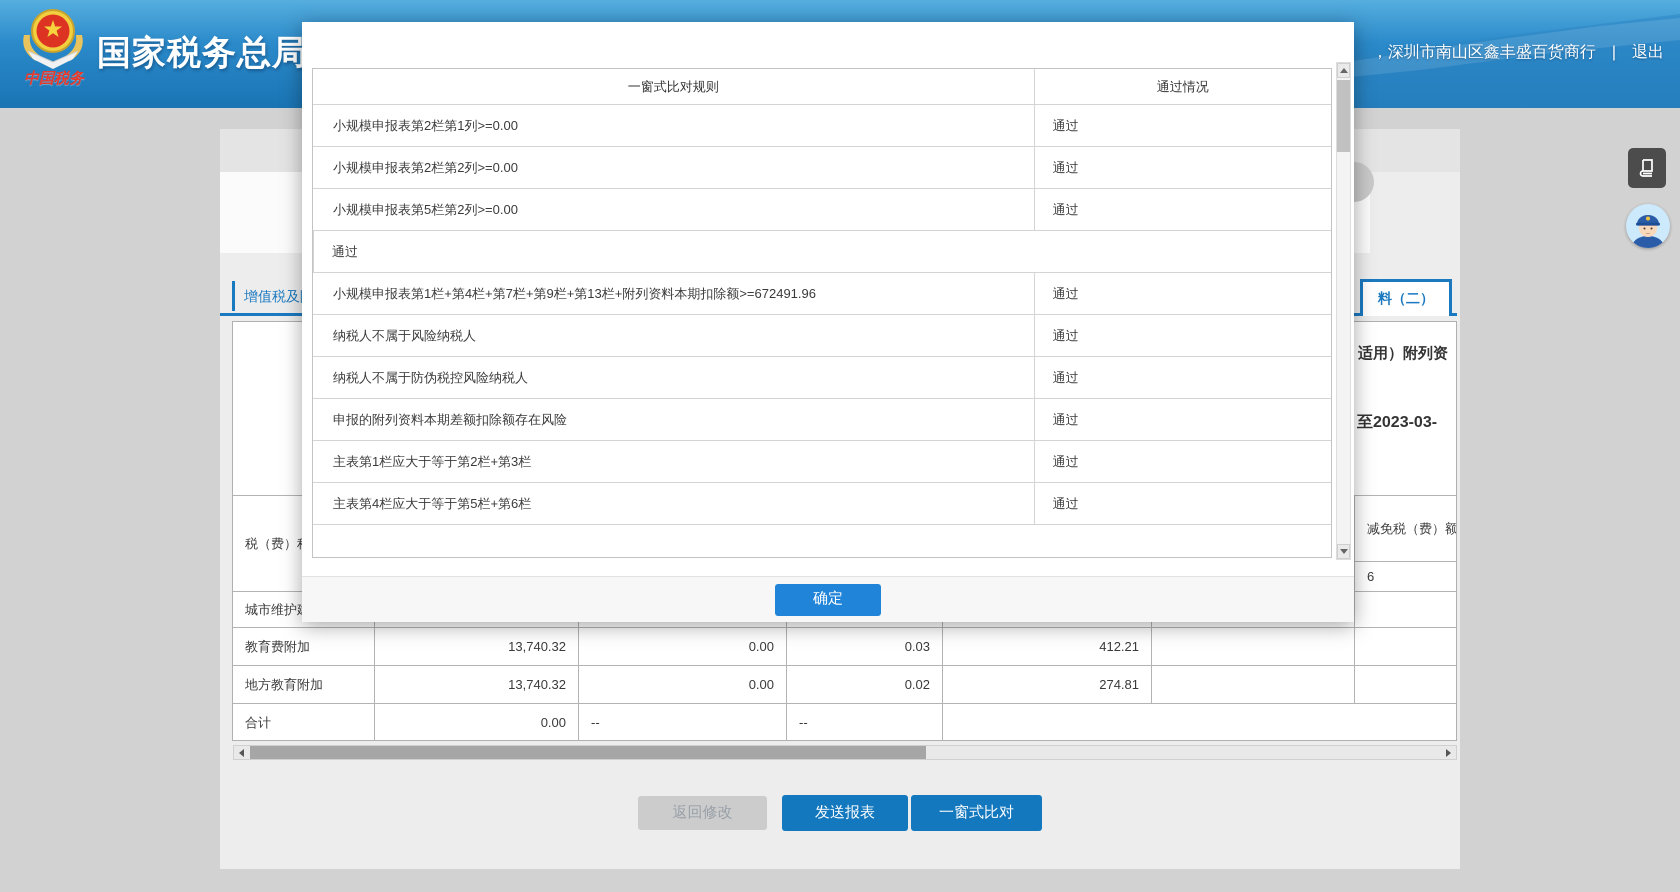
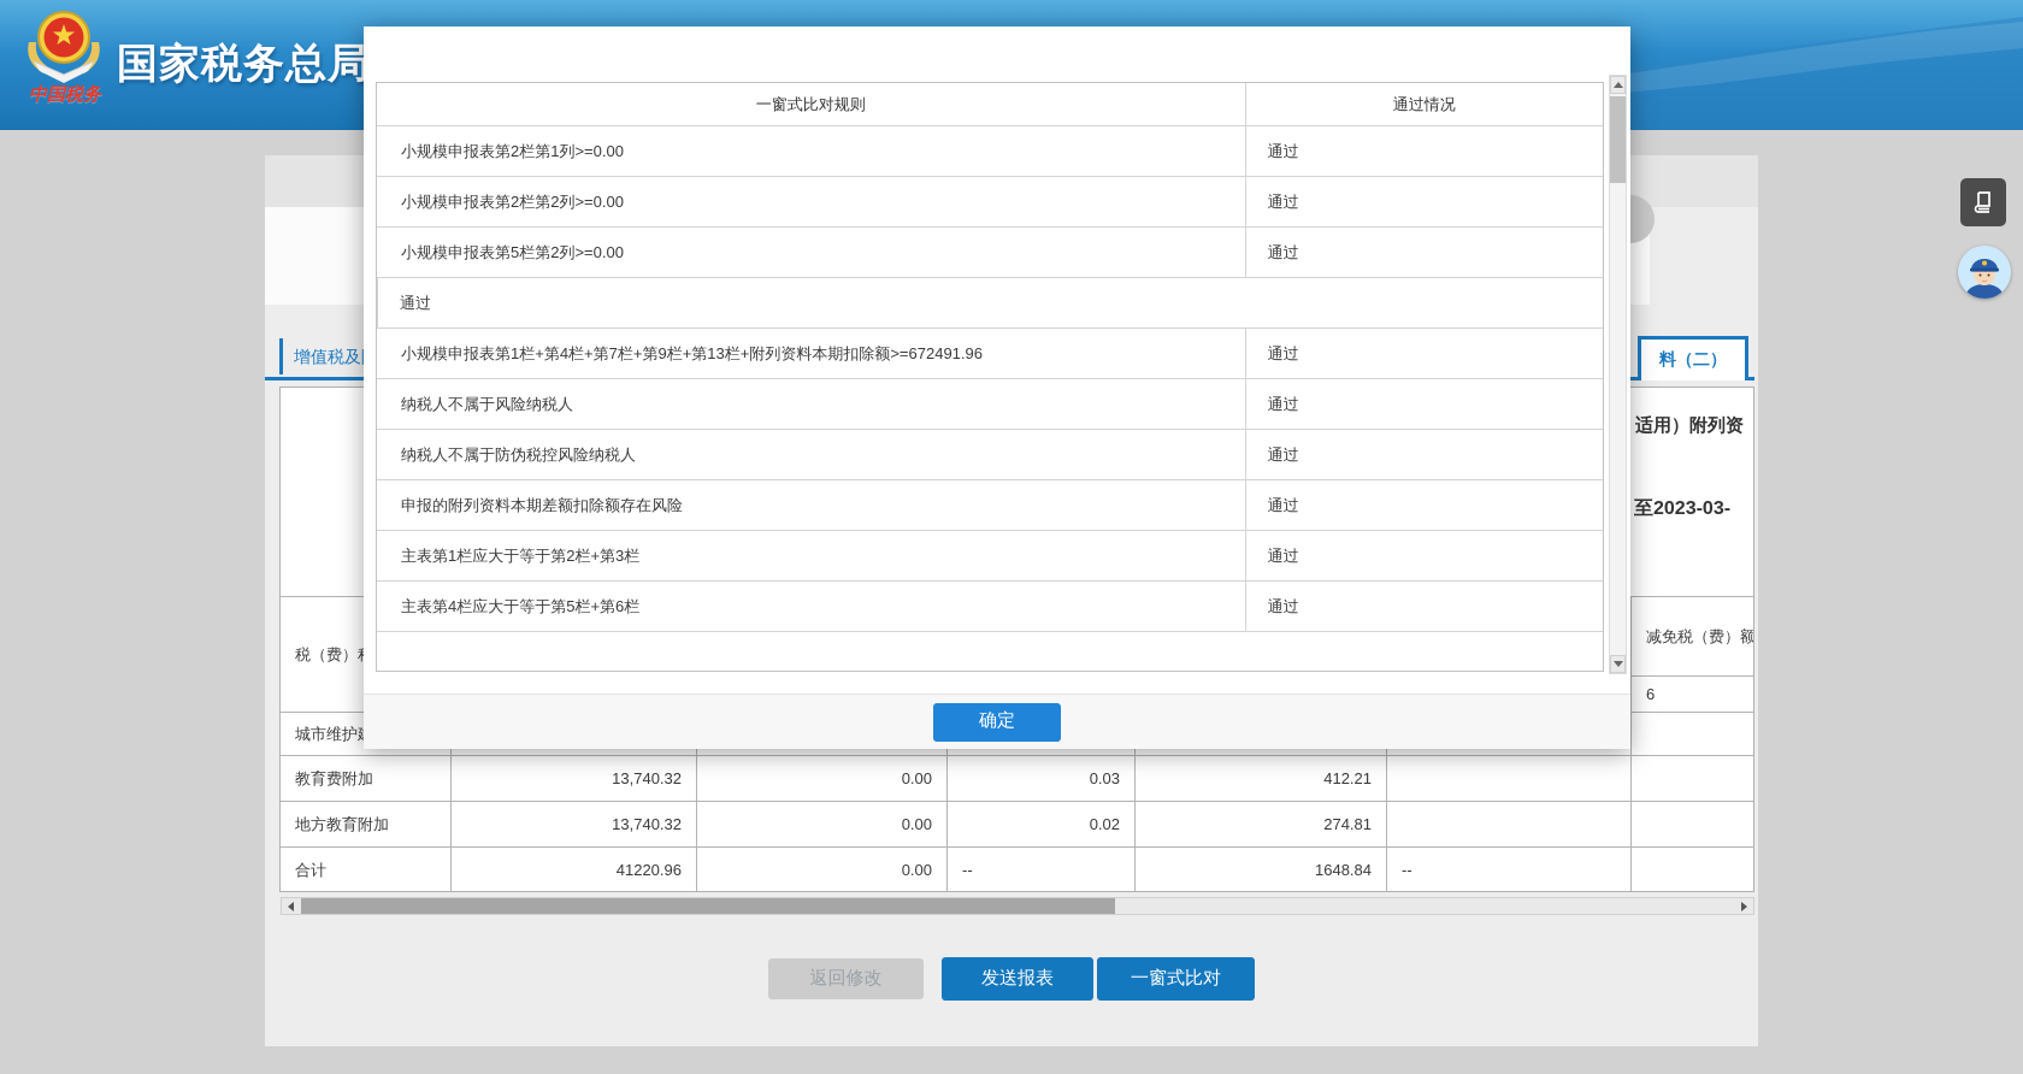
  中国税务
  国家税务总局
- ，深圳市南山区鑫丰盛百货商行
- |
- 退出
  料（二）
  适用）附列资
  至2023-03-
  税（费）
  减免税（费）额
  6
  教育费附加
  13,740.32
  0.00
  0.03
  412.21
  地方教育附加
  13,740.32
  0.00
  0.02
  274.81
  合计
+ 41220.96
  0.00
  --
+ 1648.84
  --
  返回修改
  发送报表
  一窗式比对
  一窗式比对规则
  通过情况
  小规模申报表第2栏第1列>=0.00
  通过
  小规模申报表第2栏第2列>=0.00
  通过
  小规模申报表第5栏第2列>=0.00
  通过
  通过
  小规模申报表第1栏+第4栏+第7栏+第9栏+第13栏+附列资料本期扣除额>=672491.96
  通过
  纳税人不属于风险纳税人
  通过
  纳税人不属于防伪税控风险纳税人
  通过
  申报的附列资料本期差额扣除额存在风险
  通过
  主表第1栏应大于等于第2栏+第3栏
  通过
  主表第4栏应大于等于第5栏+第6栏
  通过
  确定
